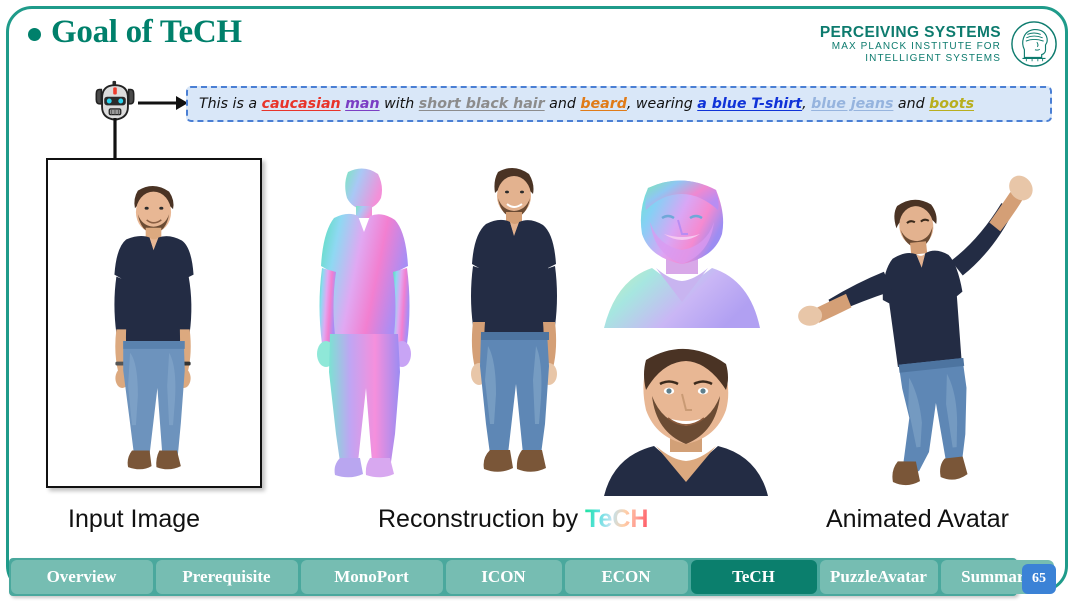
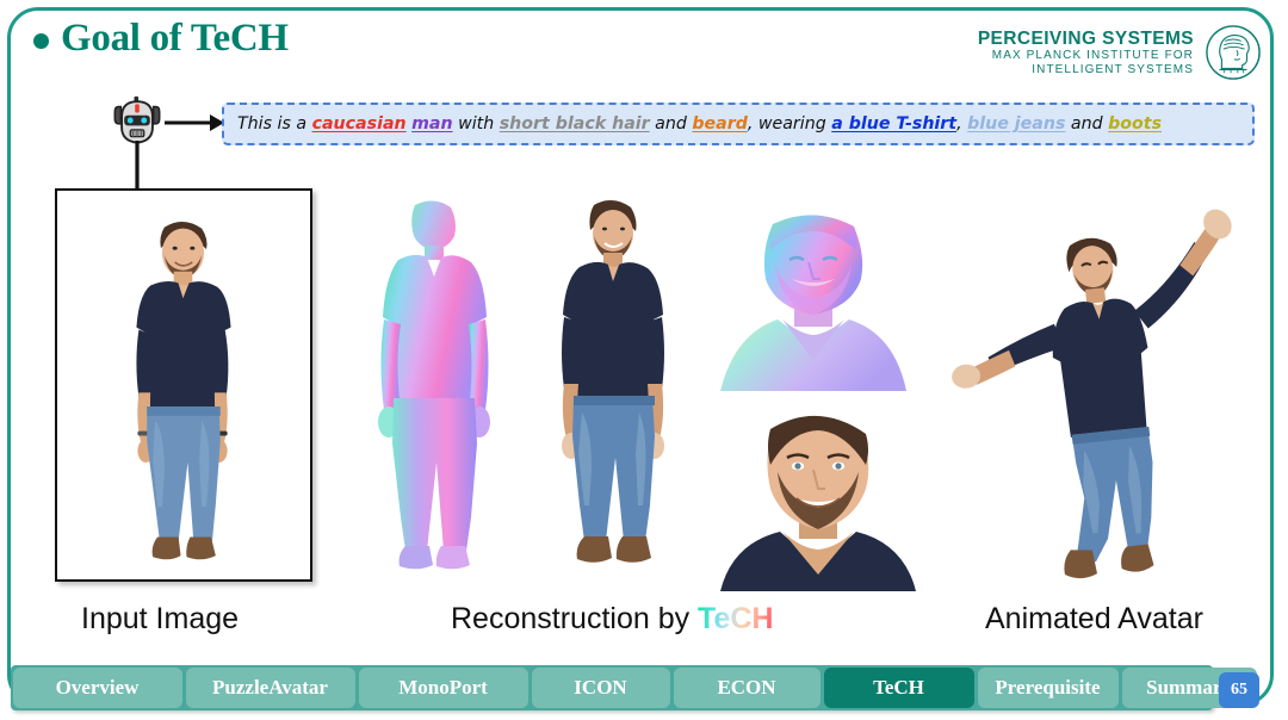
  Goal of TeCH
  PERCEIVING SYSTEMS
  MAX PLANCK INSTITUTE FOR
  INTELLIGENT SYSTEMS
  This is a caucasian man with short black hair and beard, wearing a blue T-shirt, blue jeans and boots
  Input Image
  Reconstruction by TeCH
  Animated Avatar
  Overview
- Prerequisite
+ PuzzleAvatar
  MonoPort
  ICON
  ECON
  TeCH
- PuzzleAvatar
+ Prerequisite
  Summar
  65
